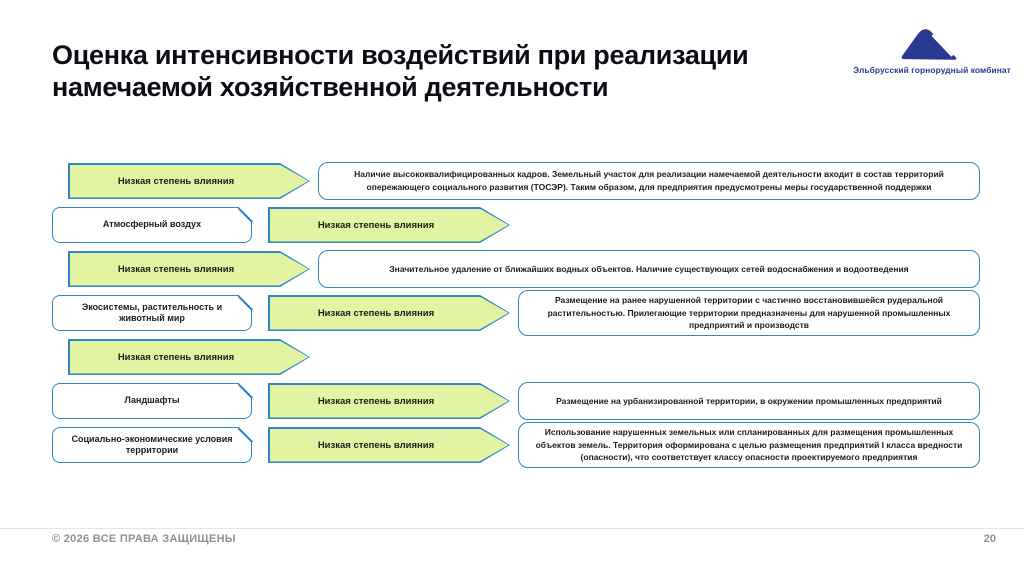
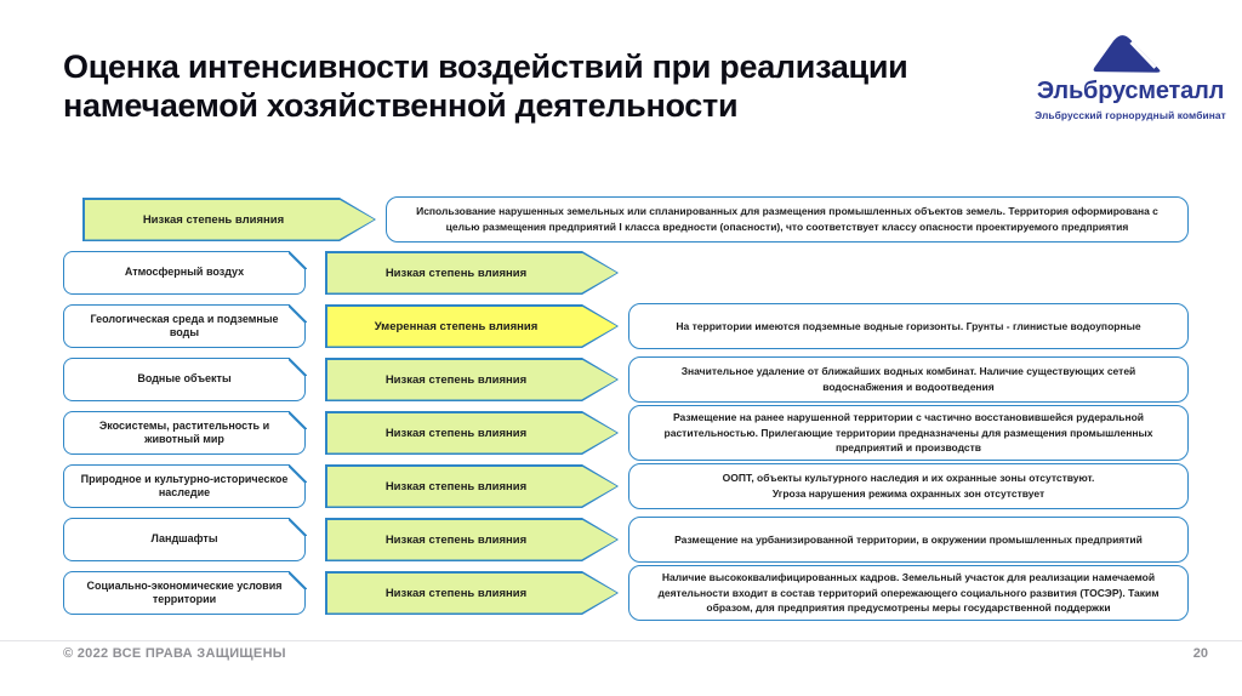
  Оценка интенсивности воздействий при реализации намечаемой хозяйственной деятельности
+ Эльбрусметалл
  Эльбрусский горнорудный комбинат
  Низкая степень влияния
- Наличие высококвалифицированных кадров. Земельный участок для реализации намечаемой деятельности входит в состав территорий опережающего социального развития (ТОСЭР). Таким образом, для предприятия предусмотрены меры государственной поддержки
+ Использование нарушенных земельных или спланированных для размещения промышленных объектов земель. Территория оформирована с целью размещения предприятий I класса вредности (опасности), что соответствует классу опасности проектируемого предприятия
  Атмосферный воздух
  Низкая степень влияния
+ Геологическая среда и подземные воды
+ Умеренная степень влияния
+ На территории имеются подземные водные горизонты. Грунты - глинистые водоупорные
+ Водные объекты
  Низкая степень влияния
- Значительное удаление от ближайших водных объектов. Наличие существующих сетей водоснабжения и водоотведения
+ Значительное удаление от ближайших водных комбинат. Наличие существующих сетей водоснабжения и водоотведения
  Экосистемы, растительность и животный мир
  Низкая степень влияния
- Размещение на ранее нарушенной территории с частично восстановившейся рудеральной растительностью. Прилегающие территории предназначены для нарушенной промышленных предприятий и производств
+ Размещение на ранее нарушенной территории с частично восстановившейся рудеральной растительностью. Прилегающие территории предназначены для размещения промышленных предприятий и производств
+ Природное и культурно-историческое наследие
  Низкая степень влияния
+ ООПТ, объекты культурного наследия и их охранные зоны отсутствуют.
+ Угроза нарушения режима охранных зон отсутствует
  Ландшафты
  Низкая степень влияния
  Размещение на урбанизированной территории, в окружении промышленных предприятий
  Социально-экономические условия территории
  Низкая степень влияния
- Использование нарушенных земельных или спланированных для размещения промышленных объектов земель. Территория оформирована с целью размещения предприятий I класса вредности (опасности), что соответствует классу опасности проектируемого предприятия
+ Наличие высококвалифицированных кадров. Земельный участок для реализации намечаемой деятельности входит в состав территорий опережающего социального развития (ТОСЭР). Таким образом, для предприятия предусмотрены меры государственной поддержки
- © 2026 ВСЕ ПРАВА ЗАЩИЩЕНЫ
+ © 2022 ВСЕ ПРАВА ЗАЩИЩЕНЫ
  20
